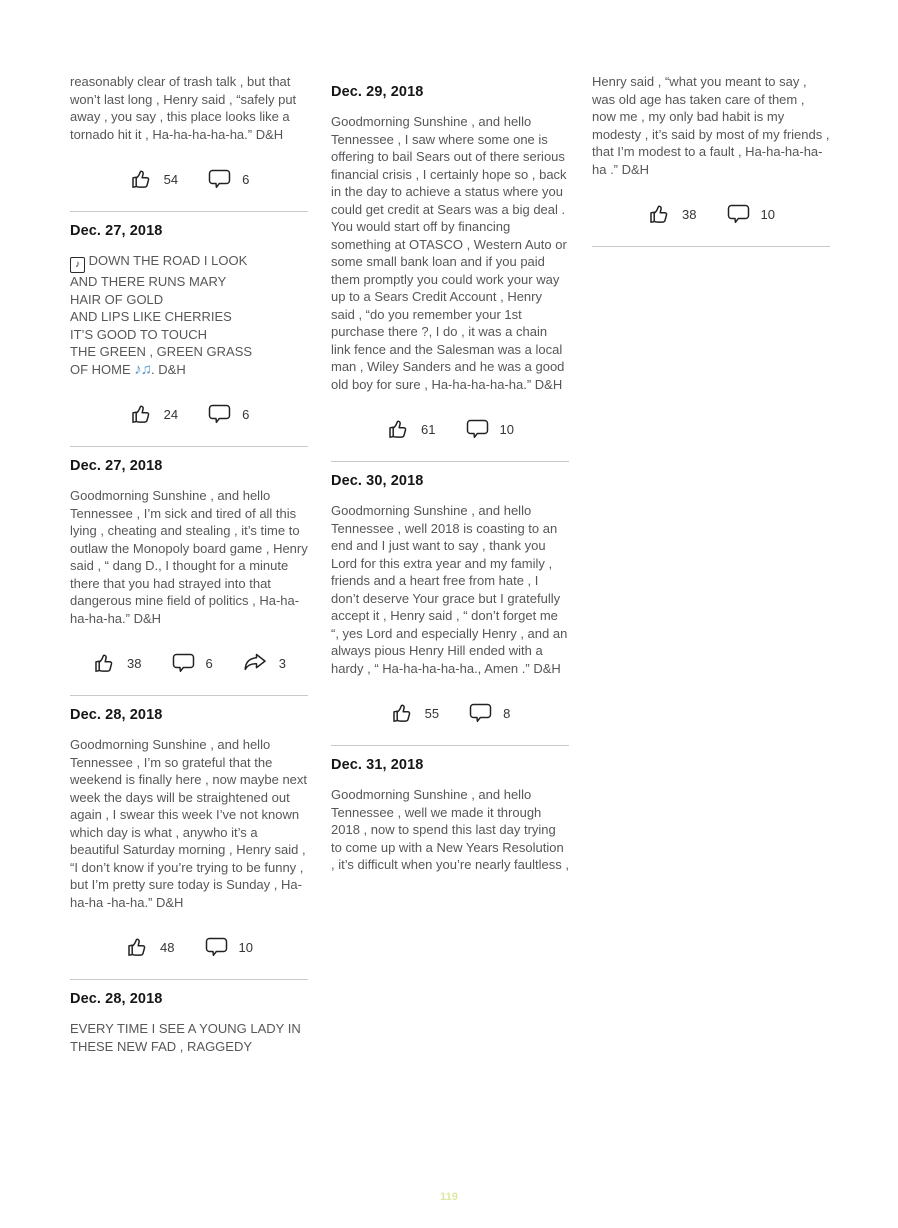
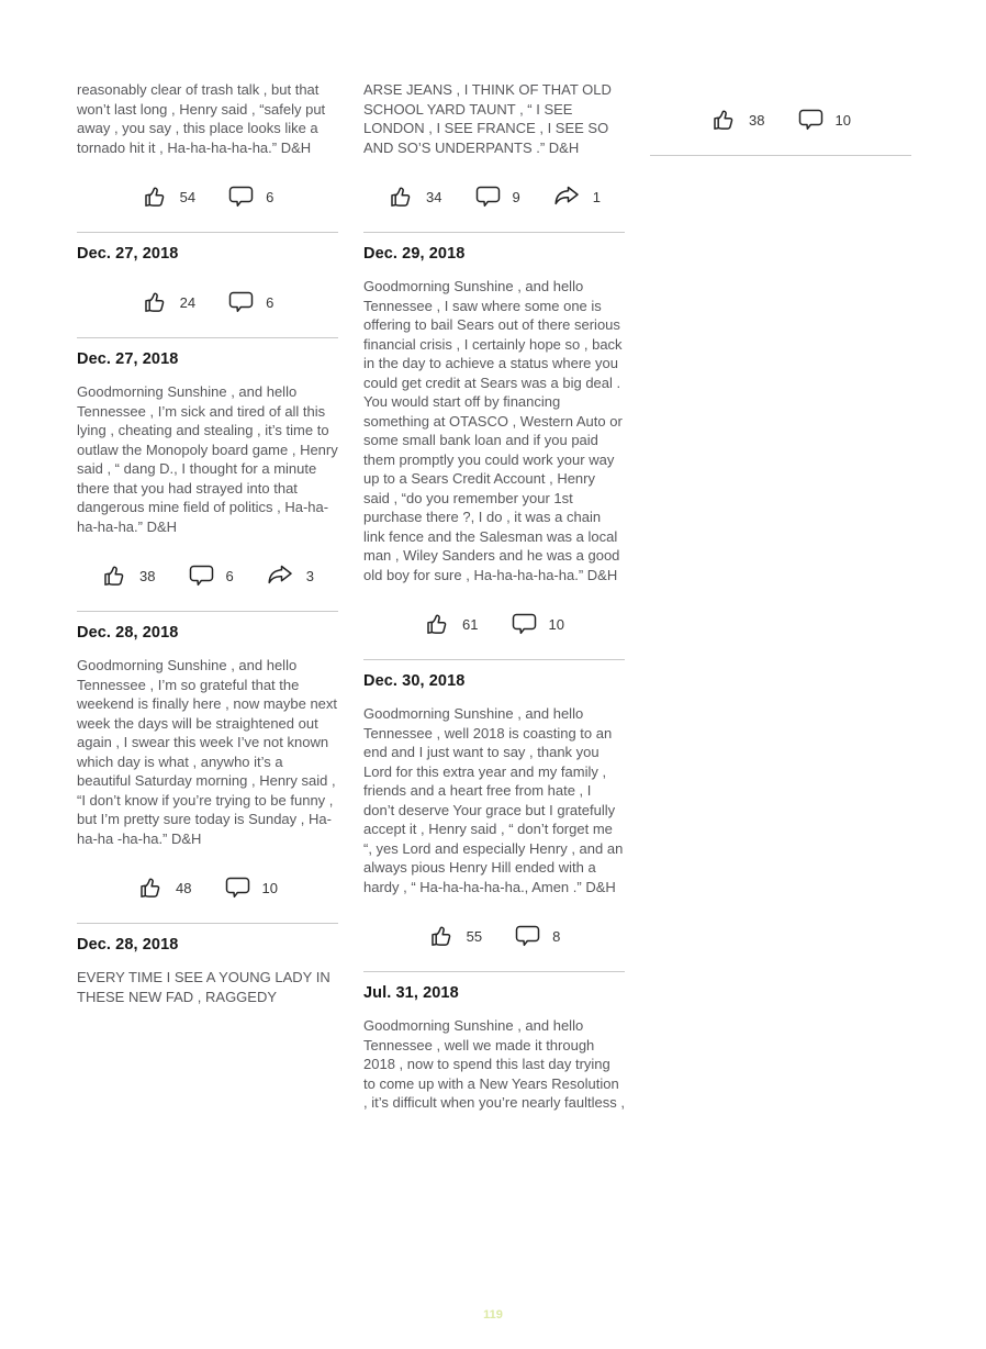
  reasonably clear of trash talk , but that won’t last long , Henry said , “safely put away , you say , this place looks like a tornado hit it , Ha-ha-ha-ha-ha.” D&H
  54
  6
  Dec. 27, 2018
- ♪ DOWN THE ROAD I LOOK
- AND THERE RUNS MARY
- HAIR OF GOLD
- AND LIPS LIKE CHERRIES
- IT’S GOOD TO TOUCH
- THE GREEN , GREEN GRASS
- OF HOME ♪♫. D&H
  24
  6
  Dec. 27, 2018
  Goodmorning Sunshine , and hello Tennessee , I’m sick and tired of all this lying , cheating and stealing , it’s time to outlaw the Monopoly board game , Henry said , “ dang D., I thought for a minute there that you had strayed into that dangerous mine field of politics , Ha-ha-ha-ha-ha.” D&H
  38
  6
  3
  Dec. 28, 2018
  Goodmorning Sunshine , and hello Tennessee , I’m so grateful that the weekend is finally here , now maybe next week the days will be straightened out again , I swear this week I’ve not known which day is what , anywho it’s a beautiful Saturday morning , Henry said , “I don’t know if you’re trying to be funny , but I’m pretty sure today is Sunday , Ha-ha-ha -ha-ha.” D&H
  48
  10
  Dec. 28, 2018
  EVERY TIME I SEE A YOUNG LADY IN THESE NEW FAD , RAGGEDY
+ ARSE JEANS , I THINK OF THAT OLD SCHOOL YARD TAUNT , “ I SEE LONDON , I SEE FRANCE , I SEE SO AND SO’S UNDERPANTS .” D&H
+ 34
+ 9
+ 1
  Dec. 29, 2018
  Goodmorning Sunshine , and hello Tennessee , I saw where some one is offering to bail Sears out of there serious financial crisis , I certainly hope so , back in the day to achieve a status where you could get credit at Sears was a big deal . You would start off by financing something at OTASCO , Western Auto or some small bank loan and if you paid them promptly you could work your way up to a Sears Credit Account , Henry said , “do you remember your 1st purchase there ?, I do , it was a chain link fence and the Salesman was a local man , Wiley Sanders and he was a good old boy for sure , Ha-ha-ha-ha-ha.” D&H
  61
  10
  Dec. 30, 2018
  Goodmorning Sunshine , and hello Tennessee , well 2018 is coasting to an end and I just want to say , thank you Lord for this extra year and my family , friends and a heart free from hate , I don’t deserve Your grace but I gratefully accept it , Henry said , “ don’t forget me “, yes Lord and especially Henry , and an always pious Henry Hill ended with a hardy , “ Ha-ha-ha-ha-ha., Amen .” D&H
  55
  8
- Dec. 31, 2018
+ Jul. 31, 2018
  Goodmorning Sunshine , and hello Tennessee , well we made it through 2018 , now to spend this last day trying to come up with a New Years Resolution , it’s difficult when you’re nearly faultless ,
- Henry said , “what you meant to say , was old age has taken care of them , now me , my only bad habit is my modesty , it’s said by most of my friends , that I’m modest to a fault , Ha-ha-ha-ha-ha .” D&H
  38
  10
  119
